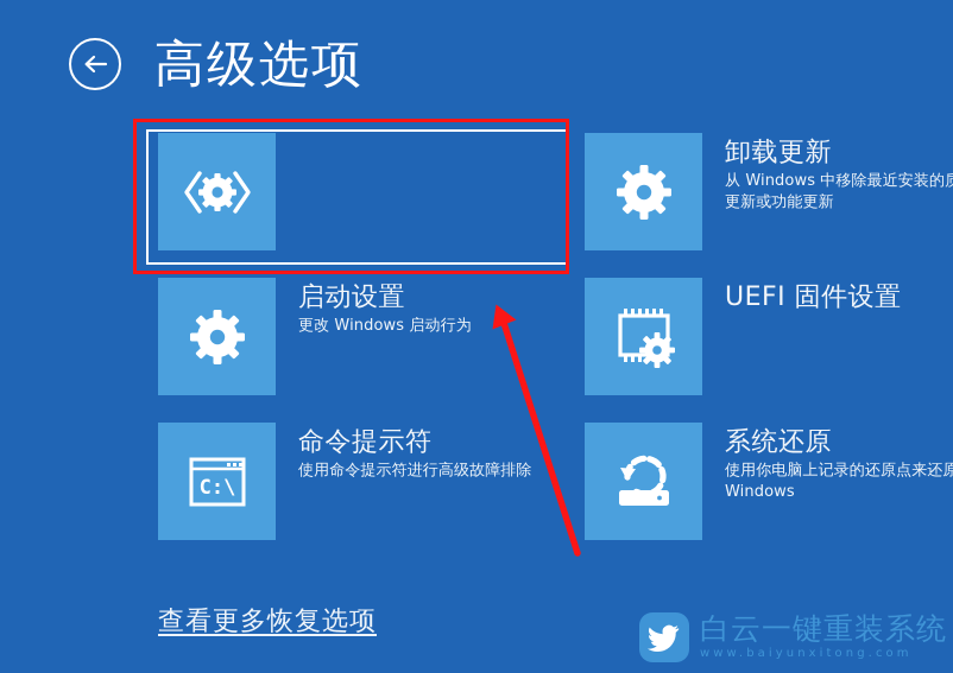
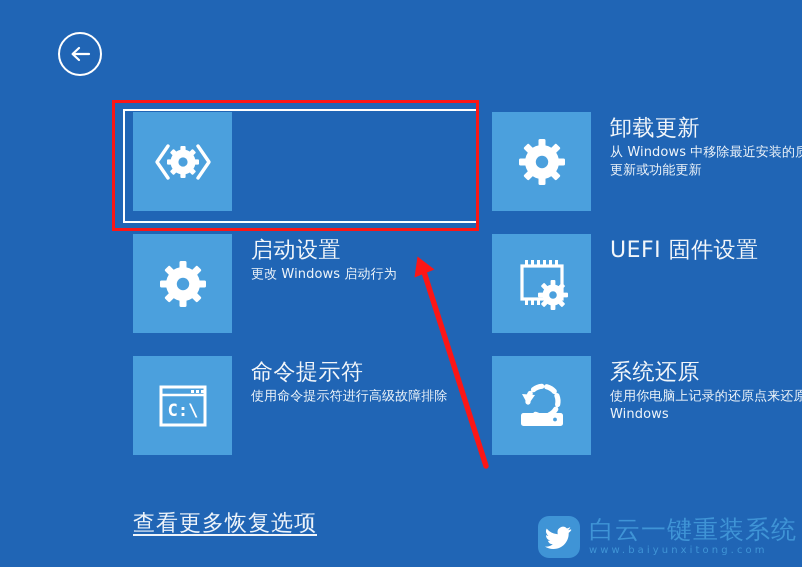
- 高级选项
  卸载更新
  从 Windows 中移除最近安装的更新或功能更新
  启动设置
  更改 Windows 启动行为
  UEFI 固件设置
  C:\
  命令提示符
  使用命令提示符进行高级故障排除
  系统还原
  使用你电脑上记录的还原点来还原 Windows
  查看更多恢复选项
  白云一键重装系统
  www.baiyunxitong.com
